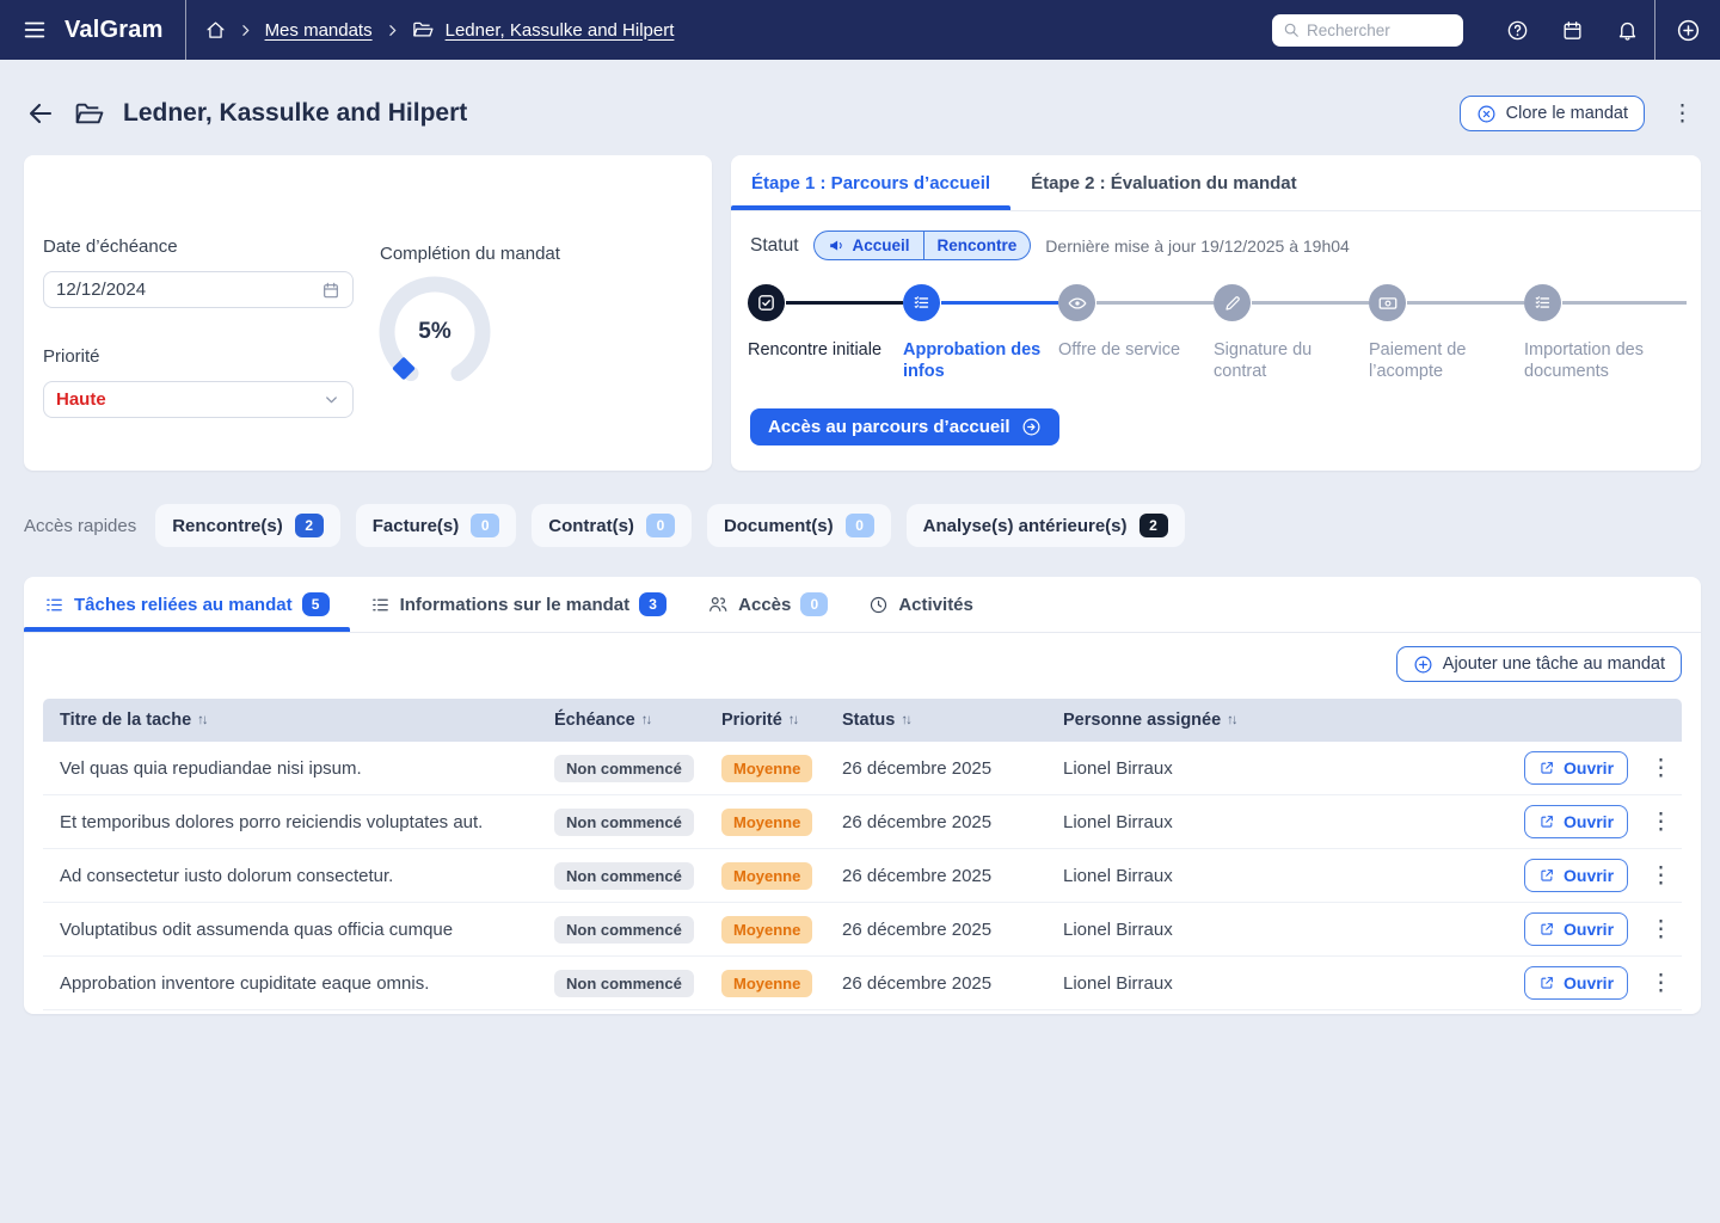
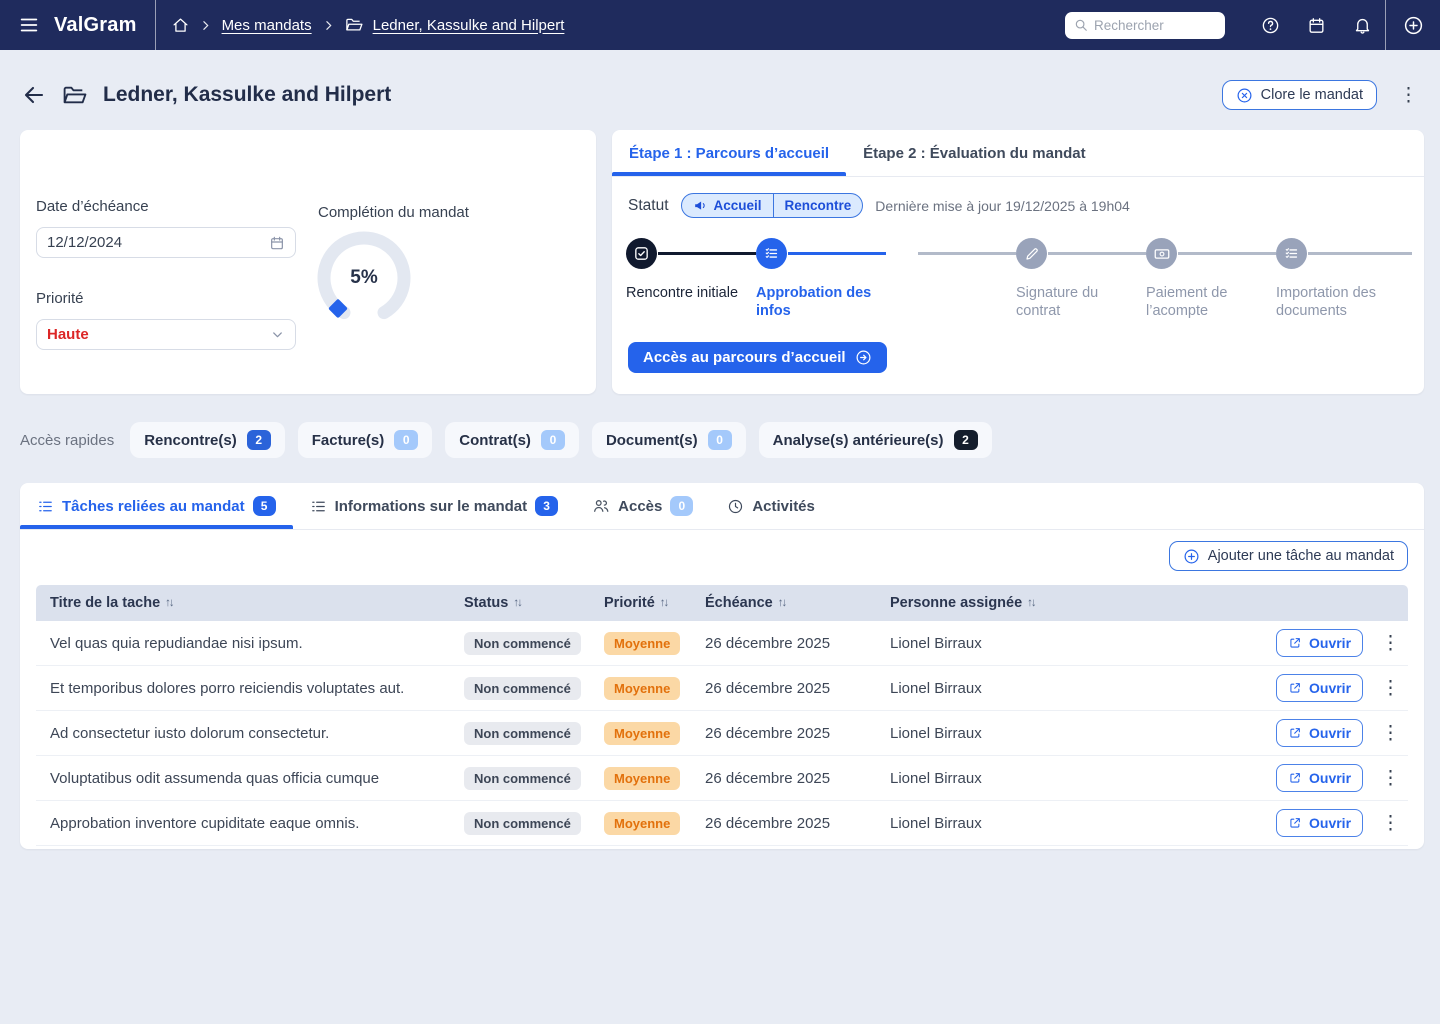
  ValGram
  Mes mandats
  Ledner, Kassulke and Hilpert
  Rechercher
  Ledner, Kassulke and Hilpert
  Clore le mandat
  ⋮
  Date d’échéance
  12/12/2024
  Priorité
  Haute
  Complétion du mandat
  5%
  Étape 1 : Parcours d’accueil
  Étape 2 : Évaluation du mandat
  Statut
  Accueil
  Rencontre
  Dernière mise à jour 19/12/2025 à 19h04
  Rencontre initiale
  Approbation des infos
- Offre de service
  Signature du contrat
  Paiement de l’acompte
  Importation des documents
  Accès au parcours d’accueil
  Accès rapides
  Rencontre(s)
  2
  Facture(s)
  0
  Contrat(s)
  0
  Document(s)
  0
  Analyse(s) antérieure(s)
  2
  Tâches reliées au mandat
  5
  Informations sur le mandat
  3
  Accès
  0
  Activités
  Ajouter une tâche au mandat
  Titre de la tache
  ↑↓
- Échéance
+ Status
  ↑↓
  Priorité
  ↑↓
- Status
+ Échéance
  ↑↓
  Personne assignée
  ↑↓
  Vel quas quia repudiandae nisi ipsum.
  Non commencé
  Moyenne
  26 décembre 2025
  Lionel Birraux
  Ouvrir
  ⋮
  Et temporibus dolores porro reiciendis voluptates aut.
  Non commencé
  Moyenne
  26 décembre 2025
  Lionel Birraux
  Ouvrir
  ⋮
  Ad consectetur iusto dolorum consectetur.
  Non commencé
  Moyenne
  26 décembre 2025
  Lionel Birraux
  Ouvrir
  ⋮
  Voluptatibus odit assumenda quas officia cumque
  Non commencé
  Moyenne
  26 décembre 2025
  Lionel Birraux
  Ouvrir
  ⋮
  Approbation inventore cupiditate eaque omnis.
  Non commencé
  Moyenne
  26 décembre 2025
  Lionel Birraux
  Ouvrir
  ⋮
